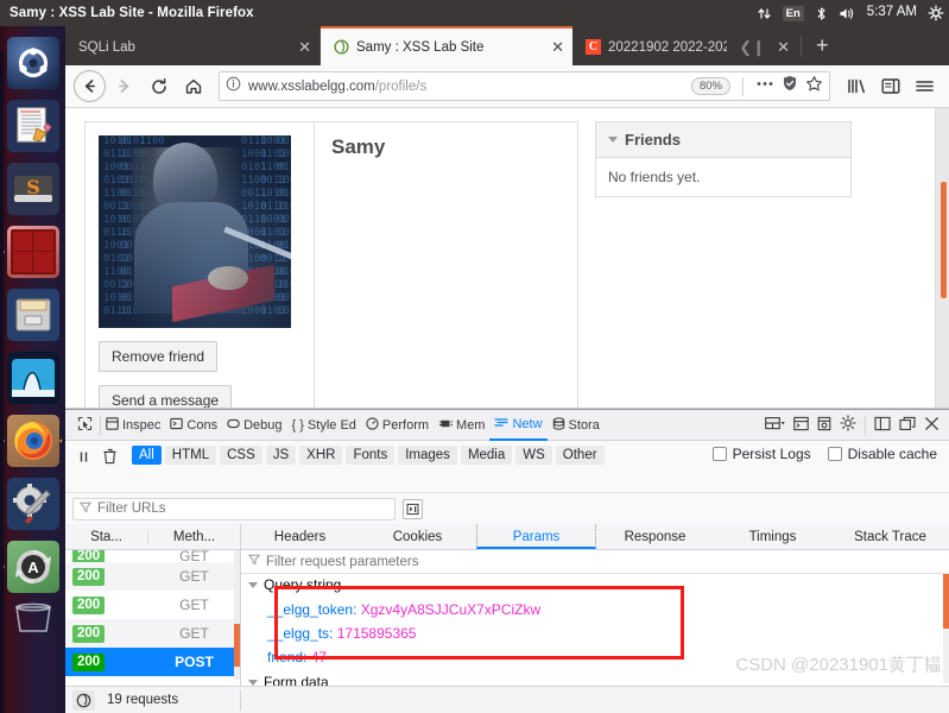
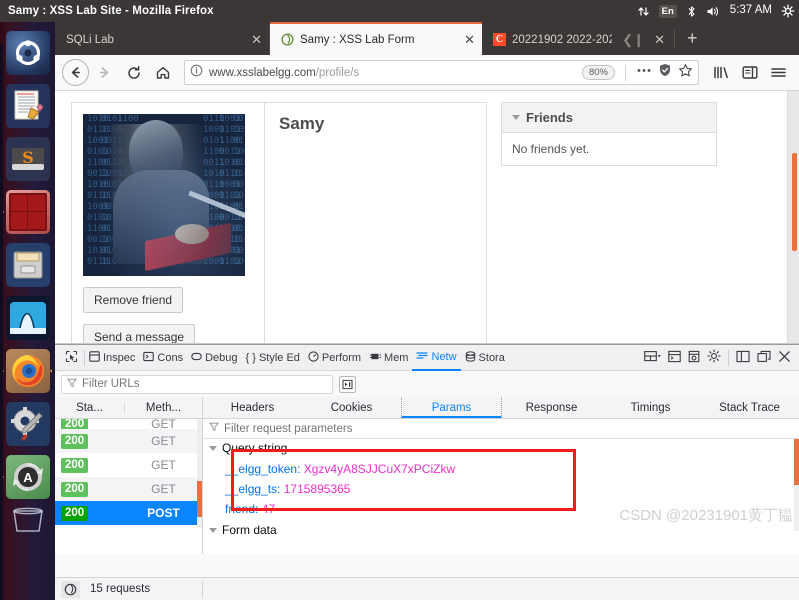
  Samy : XSS Lab Site - Mozilla Firefox
  En
  5:37 AM
  S
  A
  SQLi Lab
  ✕
- Samy : XSS Lab Site
+ Samy : XSS Lab Form
  ✕
  C
  20221902 2022-202
  ❮❙
  ✕
  +
  www.xsslabelgg.com/profile/s
  80%
  Remove friend
  Send a message
  Samy
  Friends
  No friends yet.
  Inspec
  Cons
  Debug
  { }
  Style Ed
  Perform
  Mem
  Netw
  Stora
- All
- HTML
- CSS
- JS
- XHR
- Fonts
- Images
- Media
- WS
- Other
- Persist Logs
- Disable cache
  Filter URLs
  Sta...
  Meth...
  200
  GET
  200
  GET
  200
  GET
  200
  GET
  200
  POST
  Headers
  Cookies
  Params
  Response
  Timings
  Stack Trace
  Filter request parameters
  Query string
  __elgg_token: Xgzv4yA8SJJCuX7xPCiZkw
  __elgg_ts: 1715895365
  friend: 47
  Form data
  CSDN @20231901黄丁韫
- 19 requests
+ 15 requests
